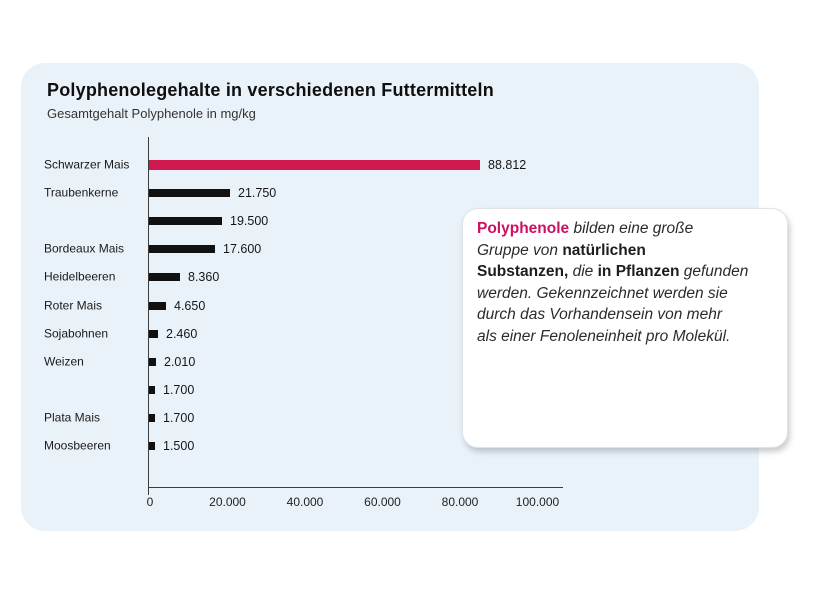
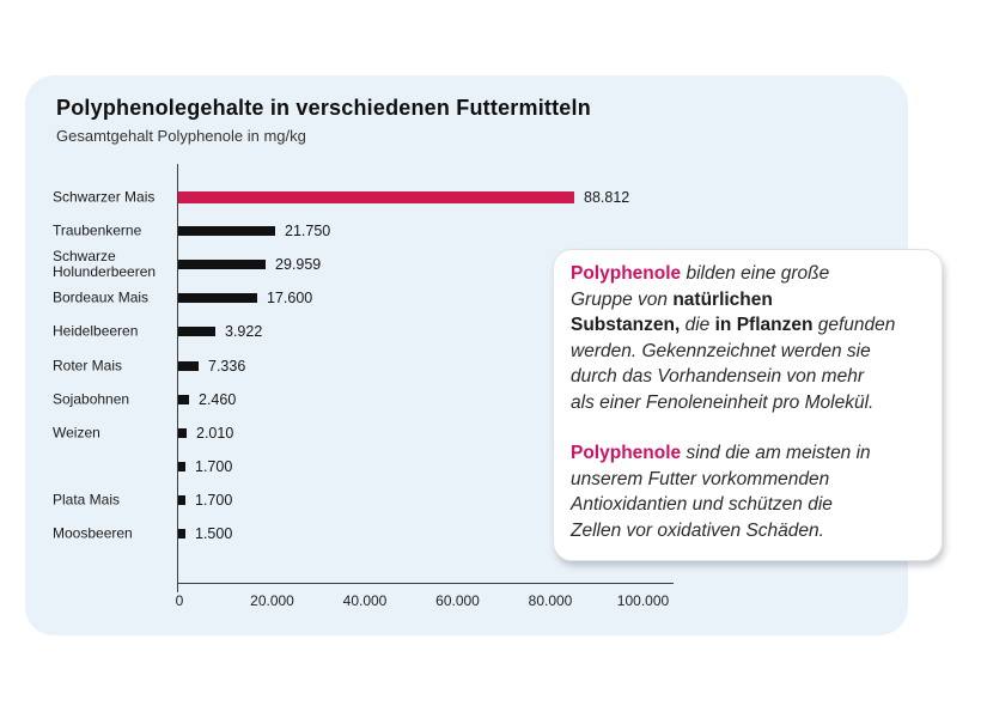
  Polyphenolegehalte in verschiedenen Futtermitteln
  Gesamtgehalt Polyphenole in mg/kg
  Schwarzer Mais
  88.812
  Traubenkerne
  21.750
+ Schwarze
+ Holunderbeeren
- 19.500
+ 29.959
  Bordeaux Mais
  17.600
  Heidelbeeren
- 8.360
+ 3.922
  Roter Mais
- 4.650
+ 7.336
  Sojabohnen
  2.460
  Weizen
  2.010
  1.700
  Plata Mais
  1.700
  Moosbeeren
  1.500
  0
  20.000
  40.000
  60.000
  80.000
  100.000
  Polyphenole bilden eine große
  Gruppe von natürlichen
  Substanzen, die in Pflanzen gefunden
  werden. Gekennzeichnet werden sie
  durch das Vorhandensein von mehr
  als einer Fenoleneinheit pro Molekül.
+ Polyphenole sind die am meisten in
+ unserem Futter vorkommenden
+ Antioxidantien und schützen die
+ Zellen vor oxidativen Schäden.
